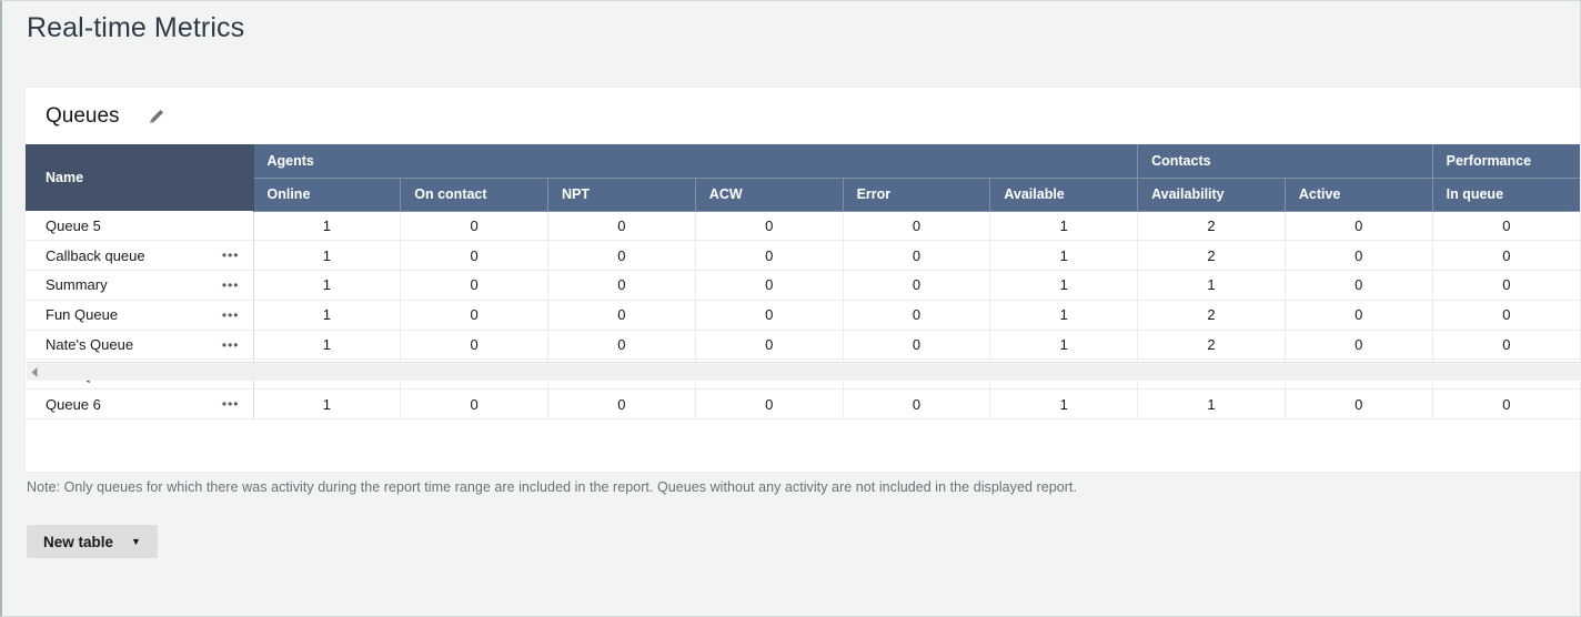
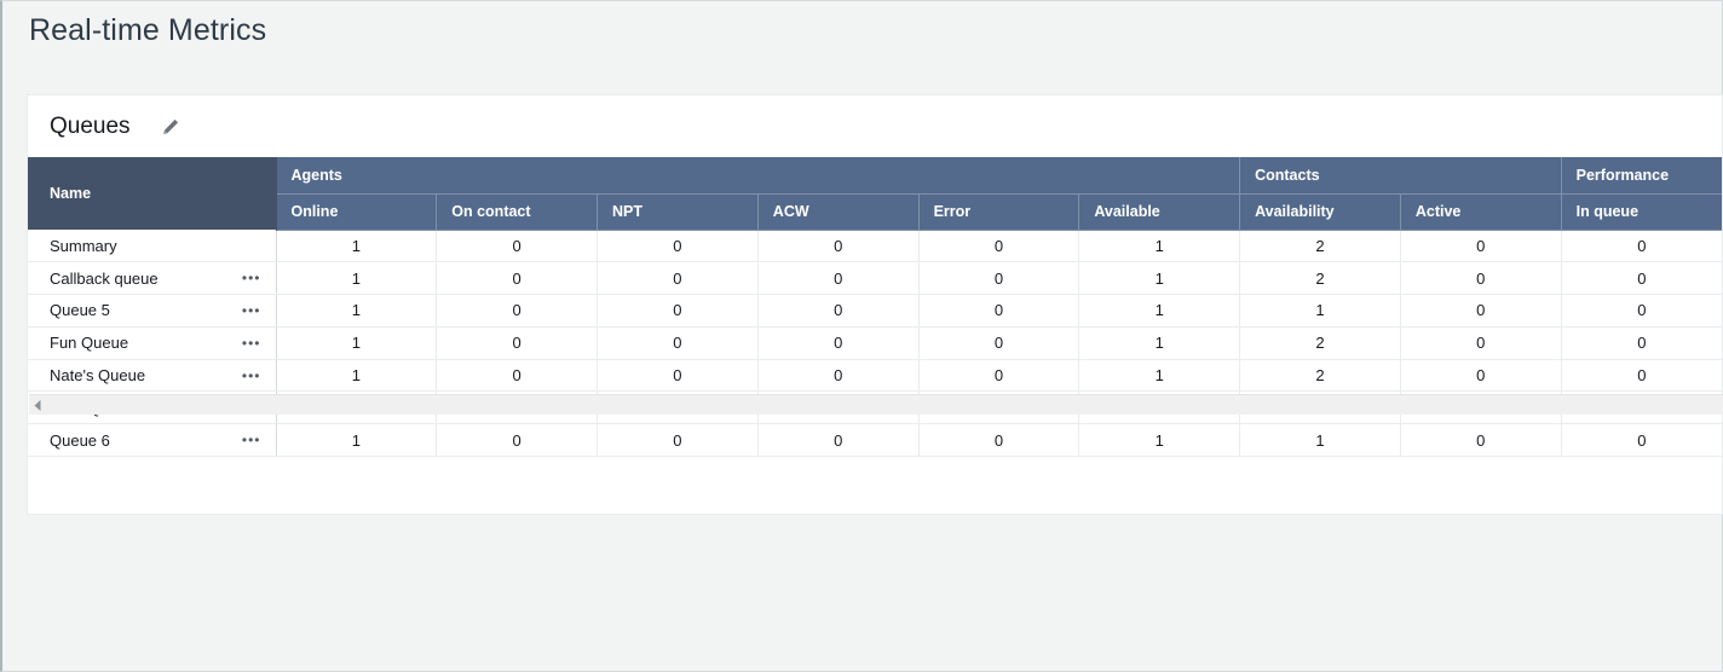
  Real-time Metrics
  Queues
  Name	Agents	Contacts	Performance
  Online	On contact	NPT	ACW	Error	Available	Availability	Active	In queue
- Queue 5	1	0	0	0	0	1	2	0	0
+ Summary	1	0	0	0	0	1	2	0	0
  Callback queue •••	1	0	0	0	0	1	2	0	0
- Summary •••	1	0	0	0	0	1	1	0	0
+ Queue 5 •••	1	0	0	0	0	1	1	0	0
  Fun Queue •••	1	0	0	0	0	1	2	0	0
  Nate's Queue •••	1	0	0	0	0	1	2	0	0
  Queue 6 •••	1	0	0	0	0	1	1	0	0
- Note: Only queues for which there was activity during the report time range are included in the report. Queues without any activity are not included in the displayed report.
- New table
- ▼
